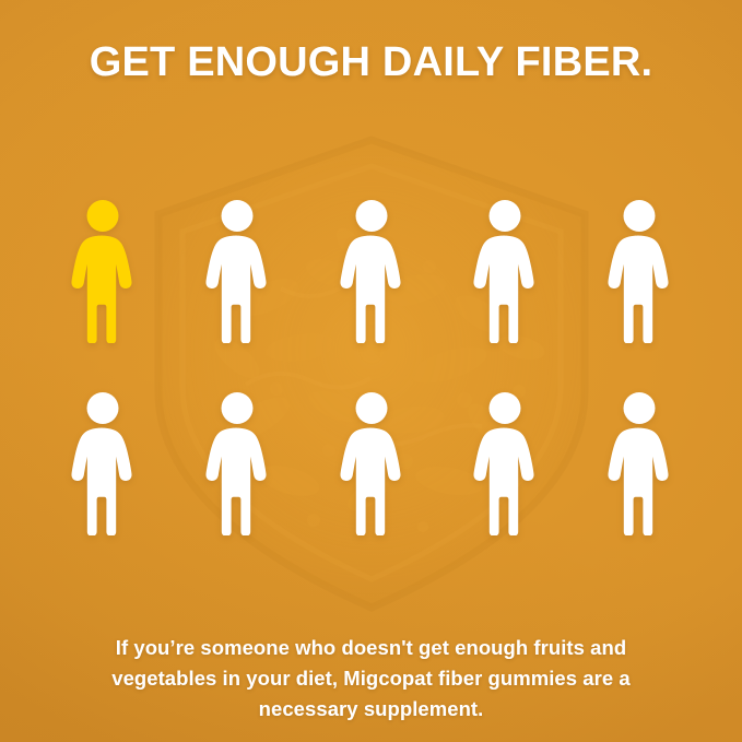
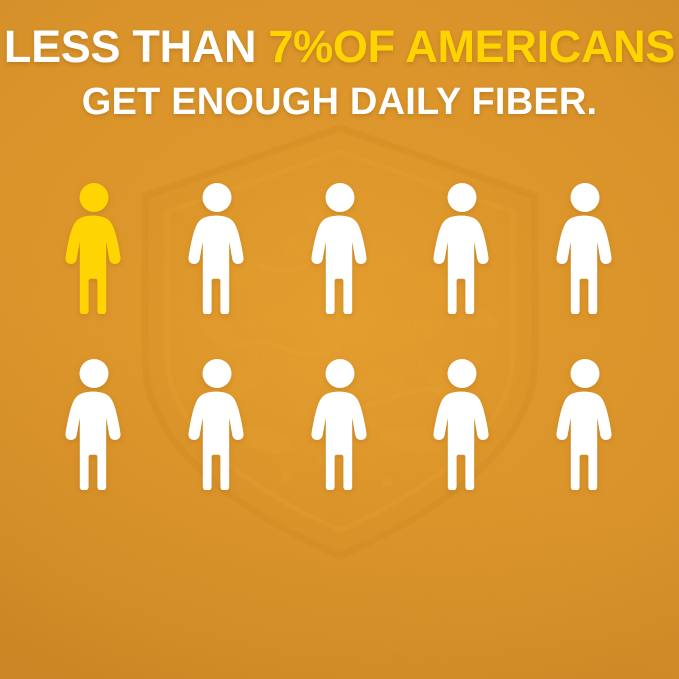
+ LESS THAN 7%OF AMERICANS
  GET ENOUGH DAILY FIBER.
- If you’re someone who doesn't get enough fruits and vegetables in your diet, Migcopat fiber gummies are a necessary supplement.
